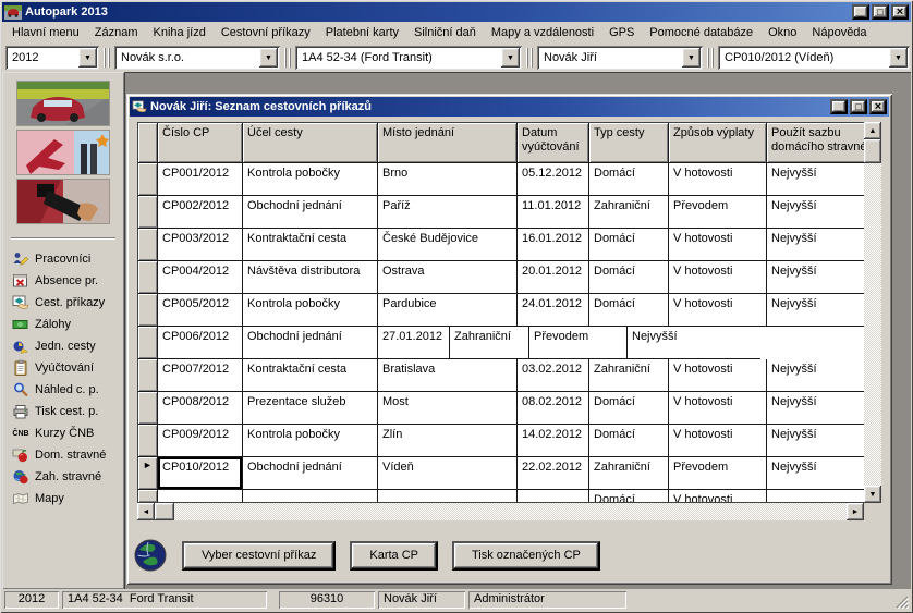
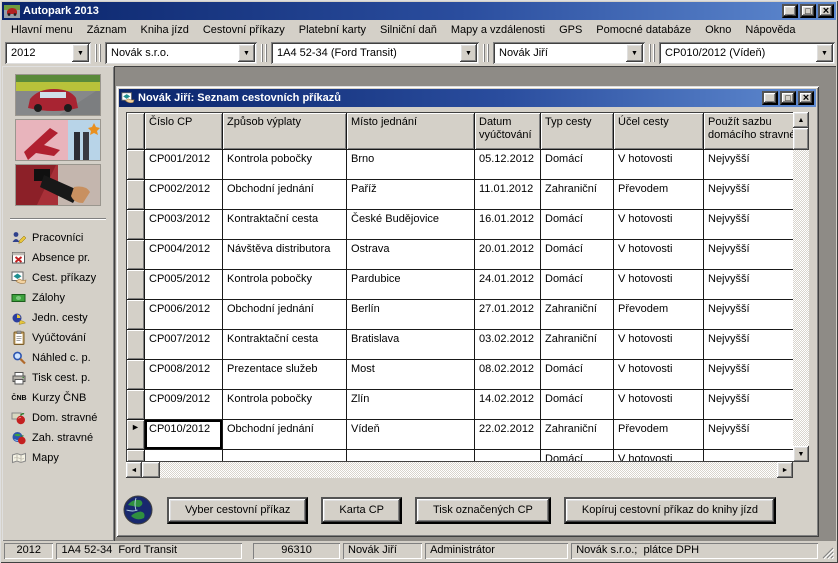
  Autopark 2013
  _
  □
  ×
  Hlavní menu
  Záznam
  Kniha jízd
  Cestovní příkazy
  Platební karty
  Silniční daň
  Mapy a vzdálenosti
  GPS
  Pomocné databáze
  Okno
  Nápověda
  2012
  Novák s.r.o.
  1A4 52-34 (Ford Transit)
  Novák Jiří
  CP010/2012 (Vídeň)
  Pracovníci
  Absence pr.
  Cest. příkazy
  Zálohy
  Jedn. cesty
  Vyúčtování
  Náhled c. p.
  Tisk cest. p.
  Kurzy ČNB
  Dom. stravné
  Zah. stravné
  Mapy
  Novák Jiří: Seznam cestovních příkazů
  _
  □
  ×
  Číslo CP
- Účel cesty
+ Způsob výplaty
  Místo jednání
  Datum vyúčtování
  Typ cesty
- Způsob výplaty
+ Účel cesty
  Použít sazbu domácího stravn
  CP001/2012
  Kontrola pobočky
  Brno
  05.12.2012
  Domácí
  V hotovosti
  Nejvyšší
  CP002/2012
  Obchodní jednání
  Paříž
  11.01.2012
  Zahraniční
  Převodem
  Nejvyšší
  CP003/2012
  Kontraktační cesta
  České Budějovice
  16.01.2012
  Domácí
  V hotovosti
  Nejvyšší
  CP004/2012
  Návštěva distributora
  Ostrava
  20.01.2012
  Domácí
  V hotovosti
  Nejvyšší
  CP005/2012
  Kontrola pobočky
  Pardubice
  24.01.2012
  Domácí
  V hotovosti
  Nejvyšší
  CP006/2012
  Obchodní jednání
+ Berlín
  27.01.2012
  Zahraniční
  Převodem
  Nejvyšší
  CP007/2012
  Kontraktační cesta
  Bratislava
  03.02.2012
  Zahraniční
  V hotovosti
  Nejvyšší
  CP008/2012
  Prezentace služeb
  Most
  08.02.2012
  Domácí
  V hotovosti
  Nejvyšší
  CP009/2012
  Kontrola pobočky
  Zlín
  14.02.2012
  Domácí
  V hotovosti
  Nejvyšší
  ►
  CP010/2012
  Obchodní jednání
  Vídeň
  22.02.2012
  Zahraniční
  Převodem
  Nejvyšší
  Domácí
  V hotovosti
  Vyber cestovní příkaz
  Karta CP
  Tisk označených CP
+ Kopíruj cestovní příkaz do knihy jízd
  2012
  1A4 52-34 Ford Transit
  96310
  Novák Jiří
  Administrátor
+ Novák s.r.o.; plátce DPH
